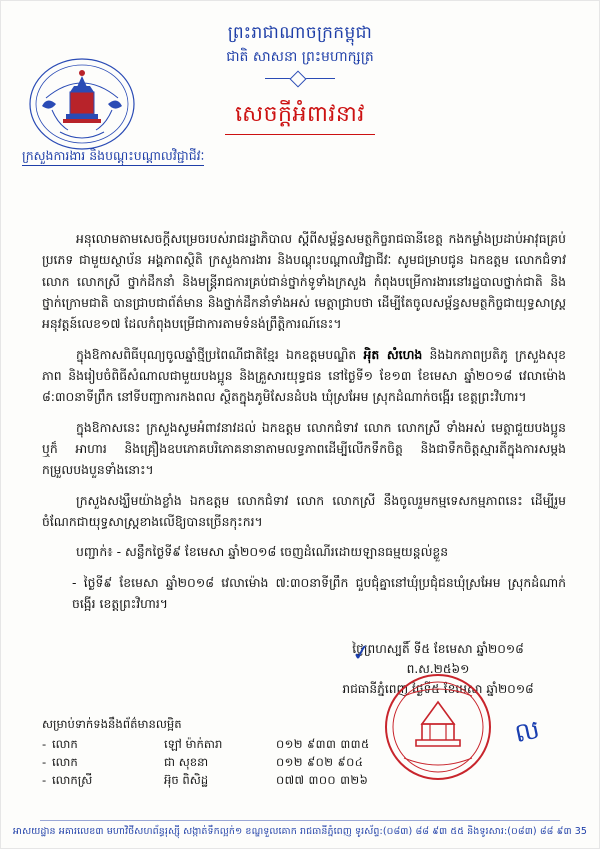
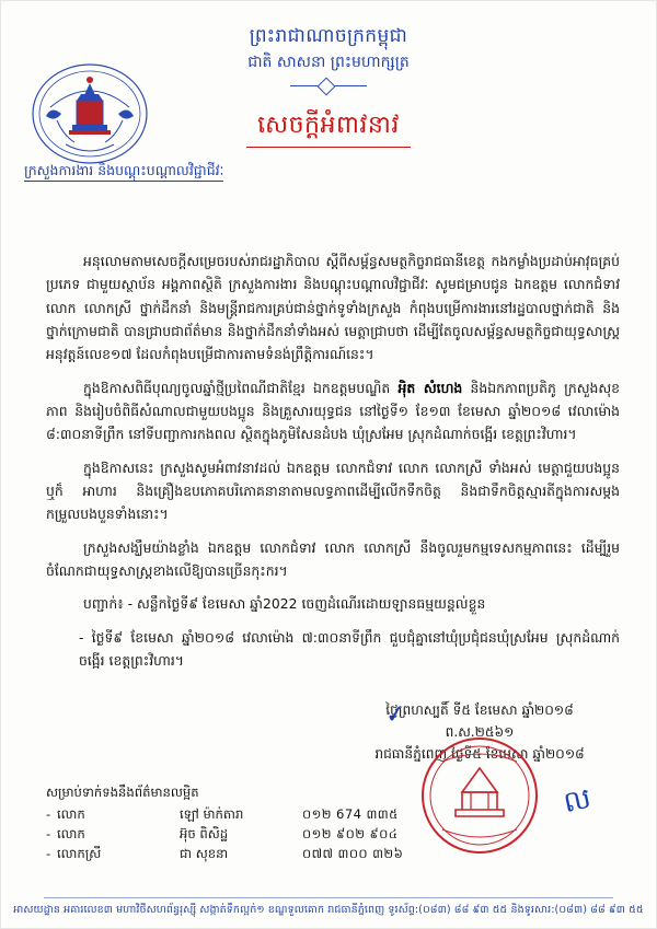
  ព្រះរាជាណាចក្រកម្ពុជា
  ជាតិ សាសនា ព្រះមហាក្សត្រ
  ក្រសួងការងារ និងបណ្ដុះបណ្ដាលវិជ្ជាជីវៈ
  សេចក្ដីអំពាវនាវ
  អនុលោមតាមសេចក្ដីសម្រេចរបស់រាជរដ្ឋាភិបាល ស្ដីពីសម្ព័ន្ធសមត្ថកិច្ចរាជធានីខេត្ត កងកម្លាំងប្រដាប់អាវុធគ្រប់ប្រភេទ ជាមួយស្ថាប័ន អង្គភាពស្ថិតិ ក្រសួងការងារ និងបណ្ដុះបណ្ដាលវិជ្ជាជីវៈ សូមជម្រាបជូន ឯកឧត្តម លោកជំទាវ លោក លោកស្រី ថ្នាក់ដឹកនាំ និងមន្ត្រីរាជការគ្រប់ជាន់ថ្នាក់ទូទាំងក្រសួង កំពុងបម្រើការងារនៅរដ្ឋបាលថ្នាក់ជាតិ និងថ្នាក់ក្រោមជាតិ បានជ្រាបជាព័ត៌មាន និងថ្នាក់ដឹកនាំទាំងអស់ មេត្តាជ្រាបថា ដើម្បីតែចូលសម្ព័ន្ធសមត្ថកិច្ចជាយុទ្ធសាស្ត្រអនុវត្តន៍លេខ១៧ ដែលកំពុងបម្រើជាការតាមទំនង់ព្រឹត្តិការណ៍នេះ។
  ក្នុងឱកាសពិធីបុណ្យចូលឆ្នាំថ្មីប្រពៃណីជាតិខ្មែរ ឯកឧត្តមបណ្ឌិត អុិត សំហេង និងឯកភាពប្រតិភូ ក្រសួងសុខភាព និងរៀបចំពិធីសំណាលជាមួយបងប្អូន និងគ្រួសារយុទ្ធជន នៅថ្ងៃទី១ ខែ១៣ ខែមេសា ឆ្នាំ២០១៨ វេលាម៉ោង ៨:៣០នាទីព្រឹក នៅទីបញ្ជាការកងពល ស្ថិតក្នុងភូមិសែនដំបង ឃុំស្រអែម ស្រុកដំណាក់ចង្អើរ ខេត្តព្រះវិហារ។
  ក្នុងឱកាសនេះ ក្រសួងសូមអំពាវនាវដល់ ឯកឧត្តម លោកជំទាវ លោក លោកស្រី ទាំងអស់ មេត្តាជួយបងប្អូន ឬក៏ អាហារ និងគ្រឿងឧបភោគបរិភោគនានាតាមលទ្ធភាពដើម្បីលើកទឹកចិត្ត និងជាទឹកចិត្តស្មារតីក្នុងការសម្កងកម្រួលបងបួនទាំងនោះ។
  ក្រសួងសង្ឃឹមយ៉ាងខ្លាំង ឯកឧត្តម លោកជំទាវ លោក លោកស្រី នឹងចូលរួមកម្មទេសកម្មភាពនេះ ដើម្បីរួមចំណែកជាយុទ្ធសាស្ត្រខាងលើឱ្យបានច្រើនកុះករ។
- បញ្ជាក់៖ - សន្លឹកថ្ងៃទី៩ ខែមេសា ឆ្នាំ២០១៨ ចេញដំណើរដោយឡានធម្មយន្តល់ខ្លួន
+ បញ្ជាក់៖ - សន្លឹកថ្ងៃទី៩ ខែមេសា ឆ្នាំ2022 ចេញដំណើរដោយឡានធម្មយន្តល់ខ្លួន
  - ថ្ងៃទី៩ ខែមេសា ឆ្នាំ២០១៨ វេលាម៉ោង ៧:៣០នាទីព្រឹក ជួបជុំគ្នានៅឃុំប្រជុំជនឃុំស្រអែម ស្រុកដំណាក់ចង្អើរ ខេត្តព្រះវិហារ។
  ថ្ងៃព្រហស្បតិ៍ ទី៥ ខែមេសា ឆ្នាំ២០១៨ ព.ស.២៥៦១
  រាជធានីភ្នំពេ ថ្ងៃទី ខែ ឆ្នាំ២០១៨
  សម្រាប់ទាក់ទងនឹងព័ត៌មានលម្អិត
  -
  លោក
  ឡៅ ម៉ាក់តារា
- ០១២ ៩៣៣ ៣៣៥
+ ០១២ 674 ៣៣៥
  -
  លោក
- ជា សុខនា
+ អ៊ុច ពិសិដ្ឋ
  ០១២ ៩០២ ៩០៤
  -
  លោកស្រី
- អ៊ុច ពិសិដ្ឋ
+ ជា សុខនា
  ០៧៧ ៣០០ ៣២៦
- អាសយដ្ឋាន អគារលេខ៣ មហាវិថីសហព័ន្ធរុស្ស៊ី សង្កាត់ទឹកល្អក់១ ខណ្ឌទួលគោក រាជធានីភ្នំពេញ ទូរស័ព្ទ:(០៨៣) ៨៨ ៩៣ ៥៥ និងទូរសារ:(០៨៣) ៨៨ ៩៣ 35
+ អាសយដ្ឋាន អគារលេខ៣ មហាវិថីសហព័ន្ធរុស្ស៊ី សង្កាត់ទឹកល្អក់១ ខណ្ឌទួលគោក រាជធានីភ្នំពេញ ទូរស័ព្ទ:(០៨៣) ៨៨ ៩៣ ៥៥ និងទូរសារ:(០៨៣) ៨៨ ៩៣ ៥៥
